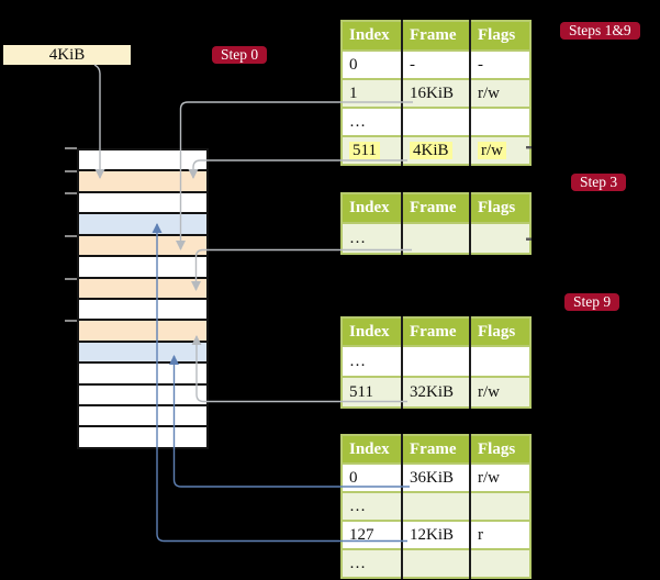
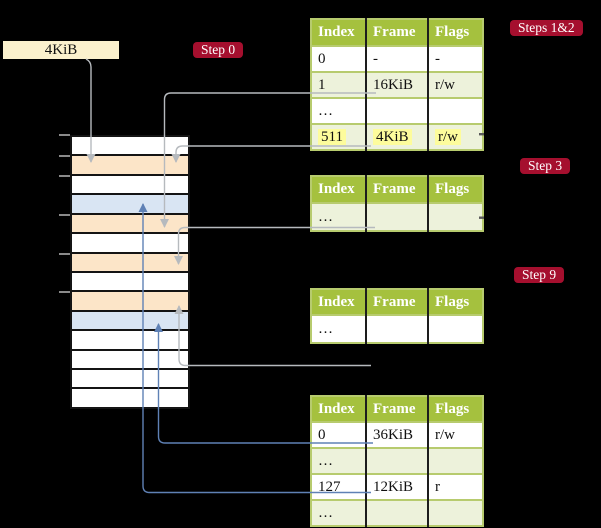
  4KiB
  Step 0
- Steps 1&9
+ Steps 1&2
  Step 3
  Step 9
  Index	Frame	Flags
  0	-	-
  1	16KiB	r/w
  …
  511	4KiB	r/w
  Index	Frame	Flags
  …
  Index	Frame	Flags
  …
- 511	32KiB	r/w
  Index	Frame	Flags
  0	36KiB	r/w
  …
  127	12KiB	r
  …
